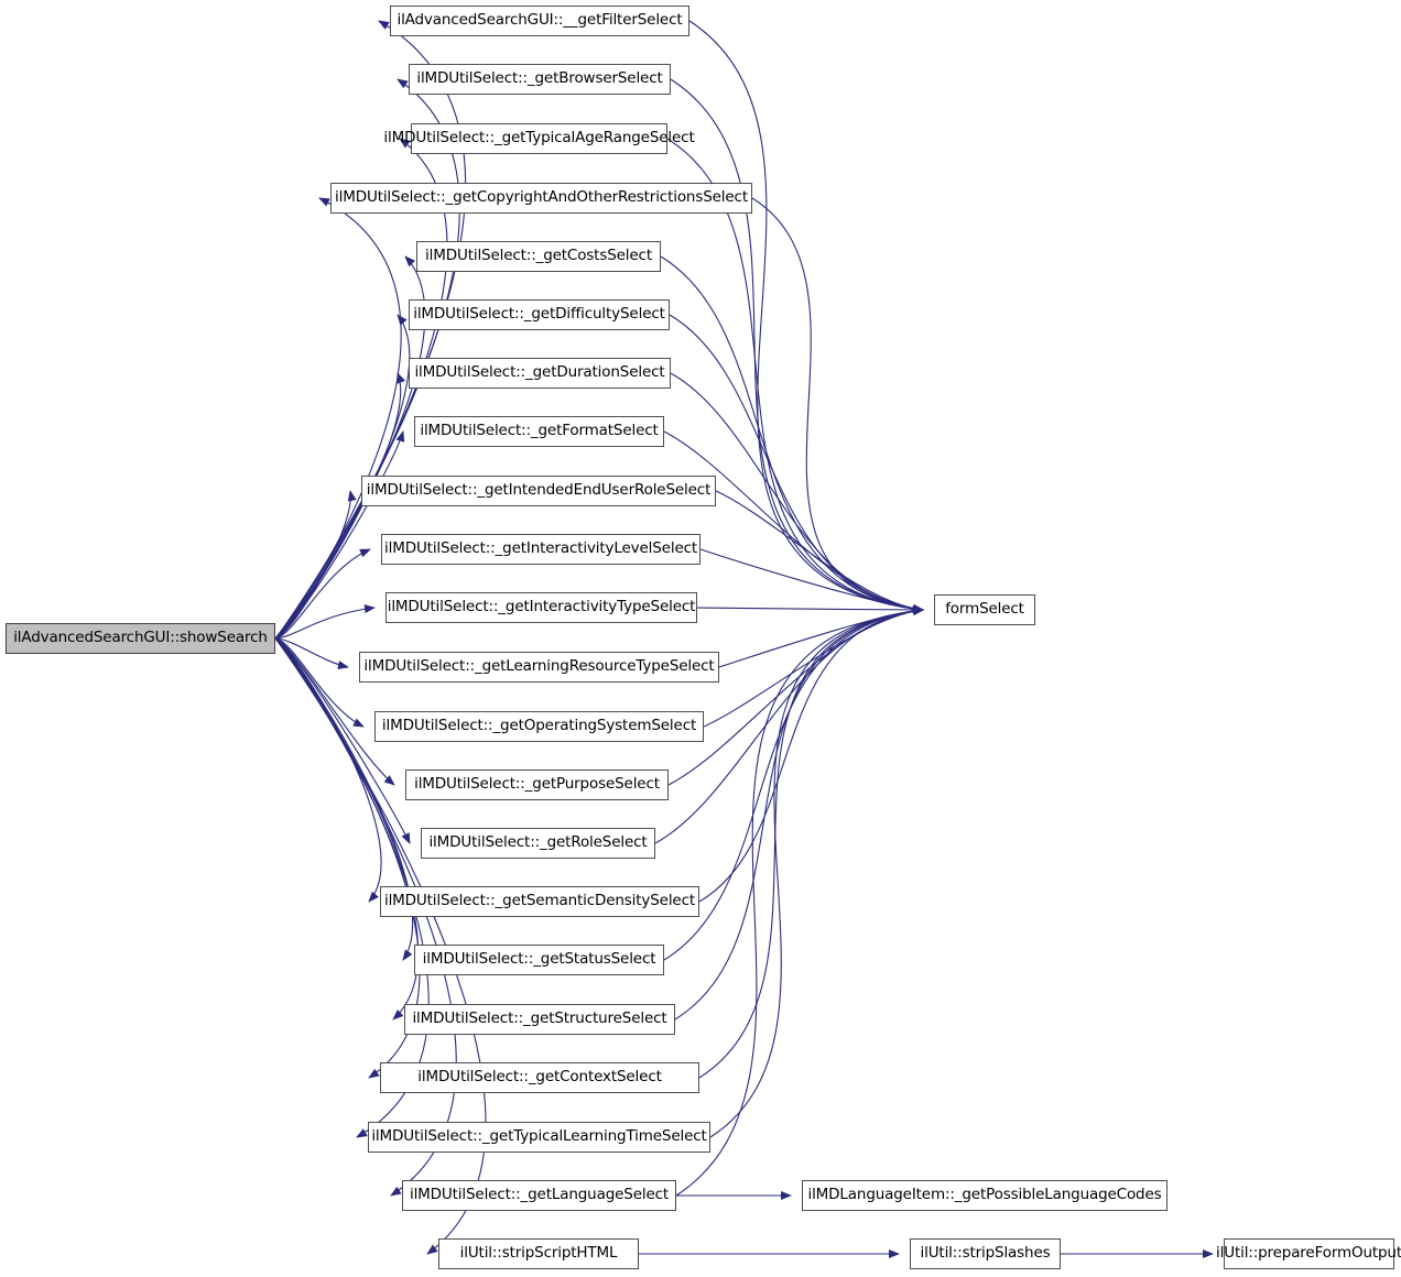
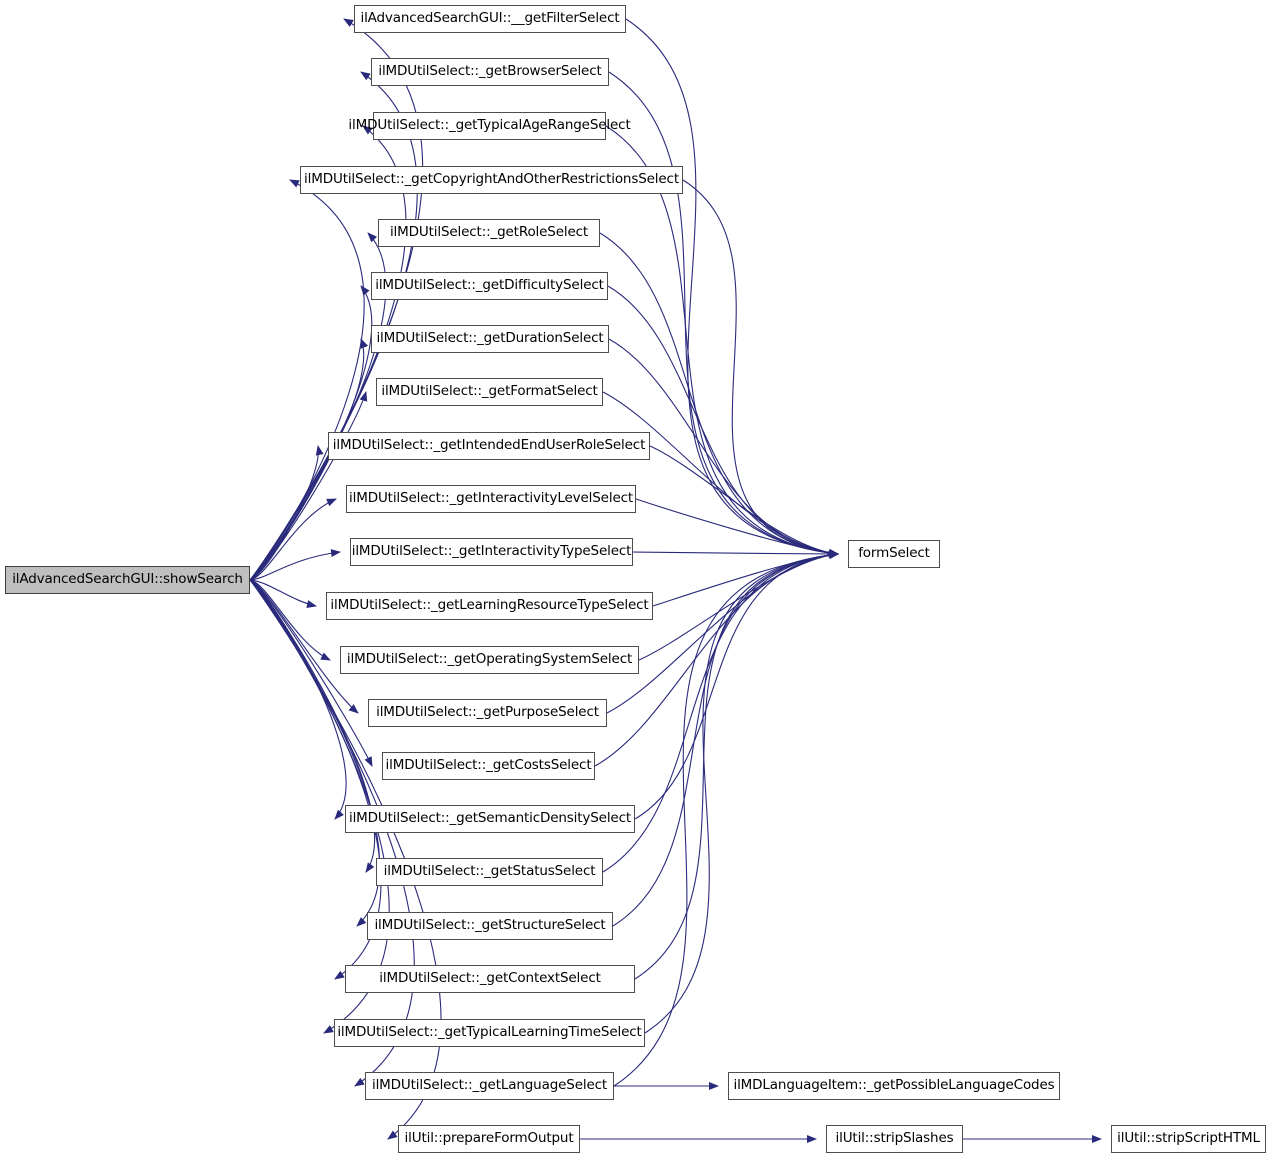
  ilAdvancedSearchGUI::showSearch
  ilAdvancedSearchGUI::__getFilterSelect
  ilMDUtilSelect::_getBrowserSelect
  ilMDUtilSelect::_getTypicalAgeRangeSelect
  ilMDUtilSelect::_getCopyrightAndOtherRestrictionsSelect
- ilMDUtilSelect::_getCostsSelect
+ ilMDUtilSelect::_getRoleSelect
  ilMDUtilSelect::_getDifficultySelect
  ilMDUtilSelect::_getDurationSelect
  ilMDUtilSelect::_getFormatSelect
  ilMDUtilSelect::_getIntendedEndUserRoleSelect
  ilMDUtilSelect::_getInteractivityLevelSelect
  ilMDUtilSelect::_getInteractivityTypeSelect
  ilMDUtilSelect::_getLearningResourceTypeSelect
  ilMDUtilSelect::_getOperatingSystemSelect
  ilMDUtilSelect::_getPurposeSelect
- ilMDUtilSelect::_getRoleSelect
+ ilMDUtilSelect::_getCostsSelect
  ilMDUtilSelect::_getSemanticDensitySelect
  ilMDUtilSelect::_getStatusSelect
  ilMDUtilSelect::_getStructureSelect
  ilMDUtilSelect::_getContextSelect
  ilMDUtilSelect::_getTypicalLearningTimeSelect
  ilMDUtilSelect::_getLanguageSelect
- ilUtil::stripScriptHTML
+ ilUtil::prepareFormOutput
  formSelect
  ilMDLanguageItem::_getPossibleLanguageCodes
  ilUtil::stripSlashes
- ilUtil::prepareFormOutput
+ ilUtil::stripScriptHTML
